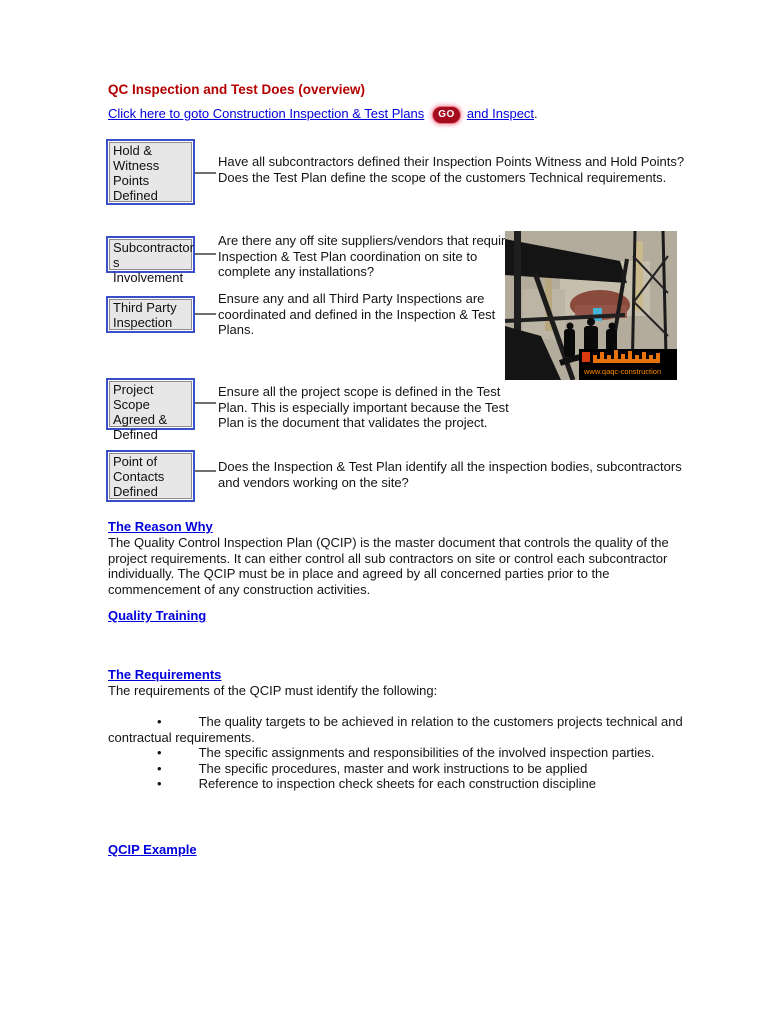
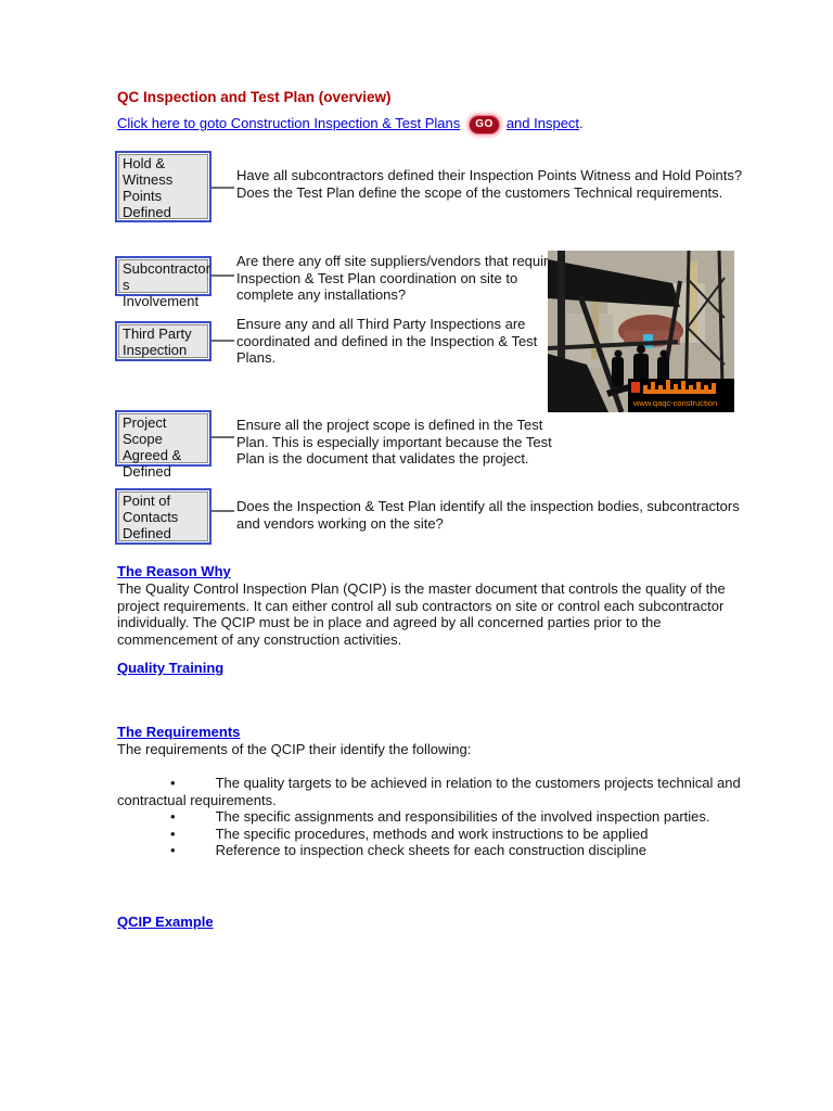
- QC Inspection and Test Does (overview)
+ QC Inspection and Test Plan (overview)
  Click here to goto Construction Inspection & Test Plans GO and Inspect.
  Hold &
  Witness
  Points
  Defined
  Have all subcontractors defined their Inspection Points Witness and Hold Points?
  Does the Test Plan define the scope of the customers Technical requirements.
  Subcontractor
  s Involvement
  Are there any off site suppliers/vendors that requir
  Inspection & Test Plan coordination on site to
  complete any installations?
  Third Party
  Inspection
  Ensure any and all Third Party Inspections are
  coordinated and defined in the Inspection & Test
  Plans.
  Project Scope
  Agreed &
  Defined
  Ensure all the project scope is defined in the Test
  Plan. This is especially important because the Test
  Plan is the document that validates the project.
  Point of
  Contacts
  Defined
  Does the Inspection & Test Plan identify all the inspection bodies, subcontractors
  and vendors working on the site?
  www.qaqc-construction
  The Reason Why
  The Quality Control Inspection Plan (QCIP) is the master document that controls the quality of the
  project requirements. It can either control all sub contractors on site or control each subcontractor
  individually. The QCIP must be in place and agreed by all concerned parties prior to the
  commencement of any construction activities.
  Quality Training
  The Requirements
- The requirements of the QCIP must identify the following:
+ The requirements of the QCIP their identify the following:
  The quality targets to be achieved in relation to the customers projects technical and
  contractual requirements.
  The specific assignments and responsibilities of the involved inspection parties.
- The specific procedures, master and work instructions to be applied
+ The specific procedures, methods and work instructions to be applied
  Reference to inspection check sheets for each construction discipline
  QCIP Example
